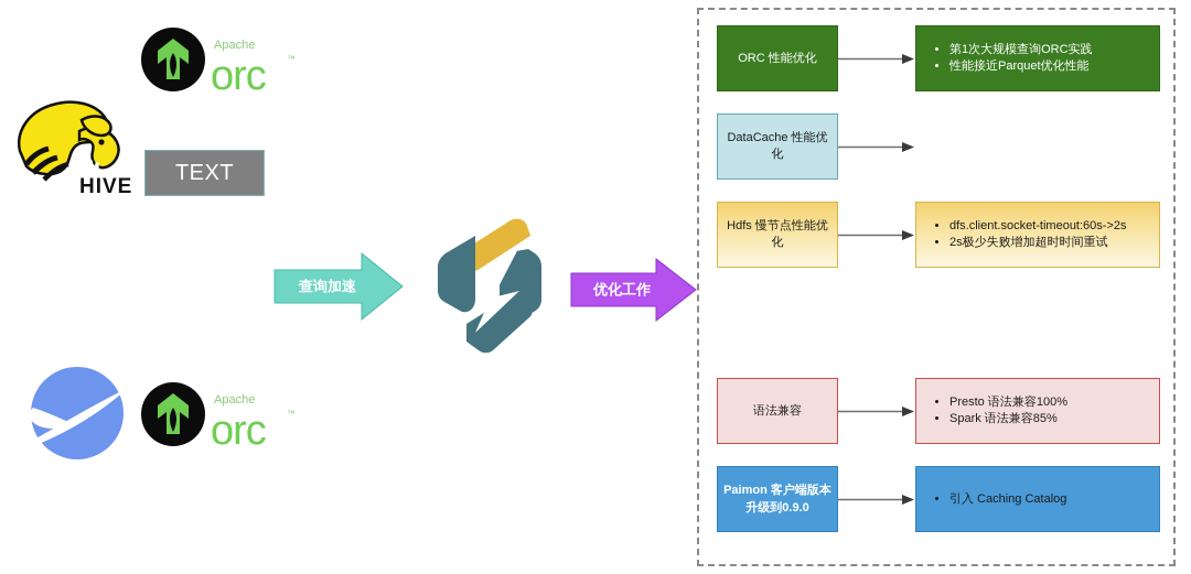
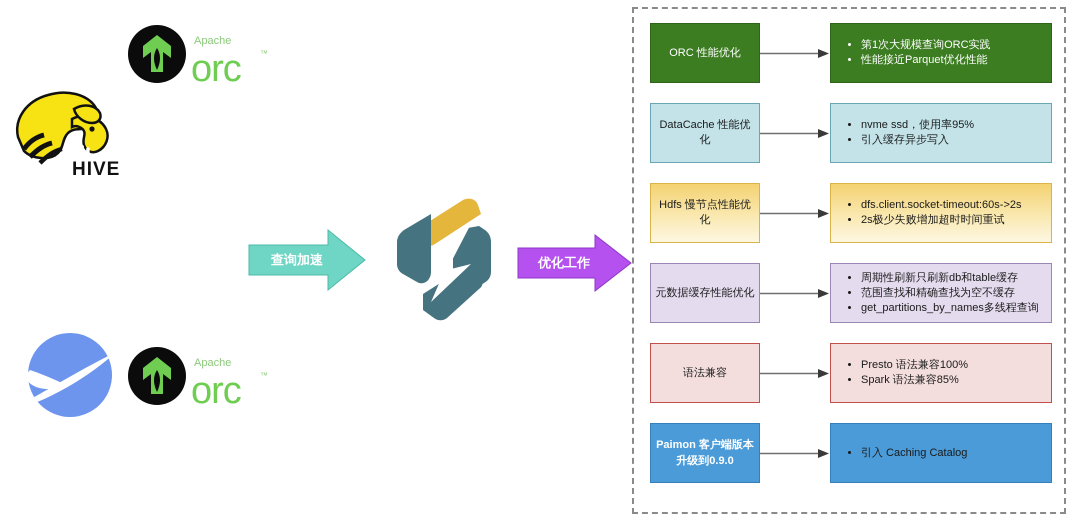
  HIVE
  Apache
  orc
  ™
- TEXT
  查询加速
  优化工作
  ORC 性能优化
  第1次大规模查询ORC实践
  性能接近Parquet优化性能
  DataCache 性能优化
+ nvme ssd，使用率95%
+ 引入缓存异步写入
  Hdfs 慢节点性能优化
  dfs.client.socket-timeout:60s->2s
  2s极少失败增加超时时间重试
+ 元数据缓存性能优化
+ 周期性刷新只刷新db和table缓存
+ 范围查找和精确查找为空不缓存
+ get_partitions_by_names多线程查询
  语法兼容
  Presto 语法兼容100%
  Spark 语法兼容85%
  Paimon 客户端版本
  升级到0.9.0
  引入 Caching Catalog
  Apache
  orc
  ™
